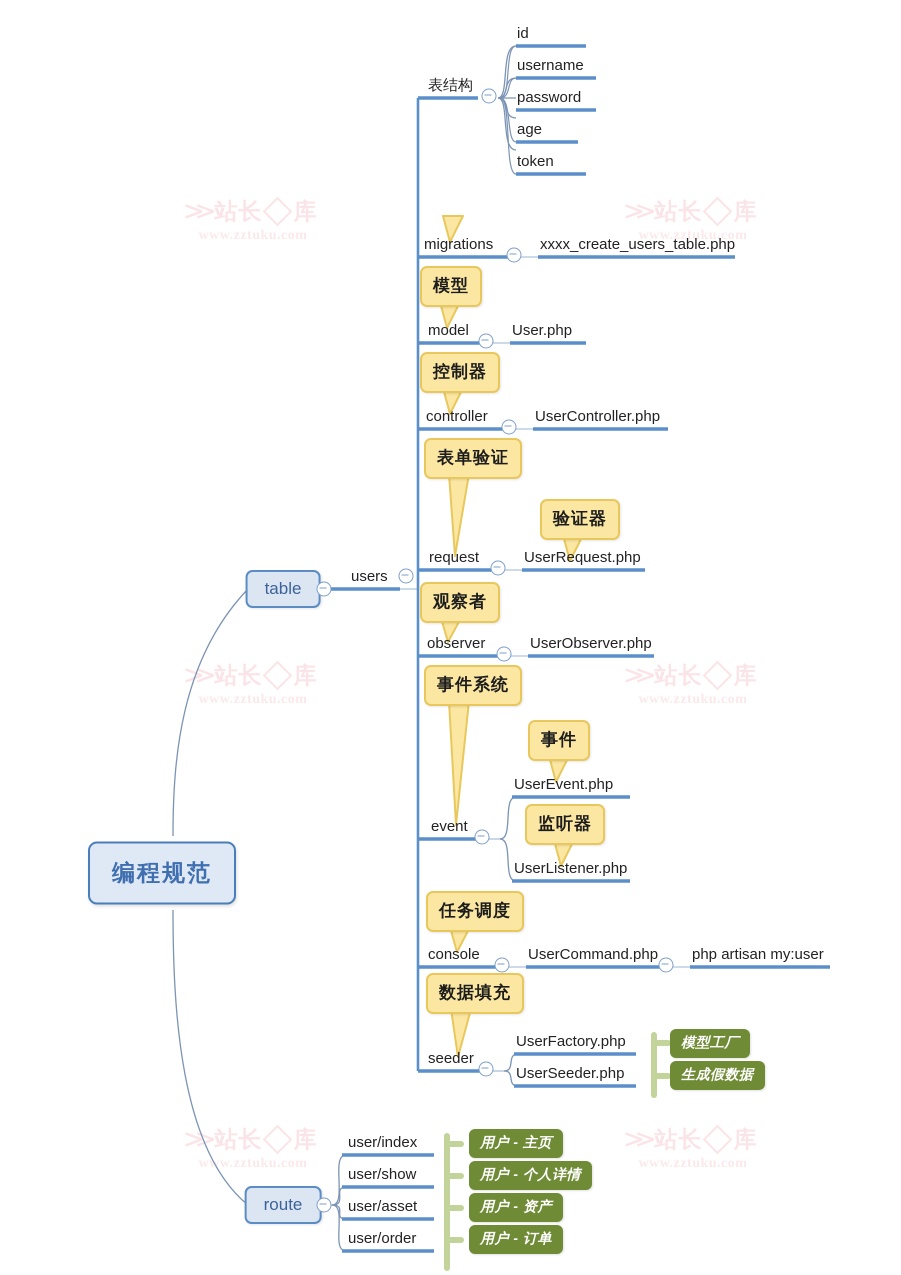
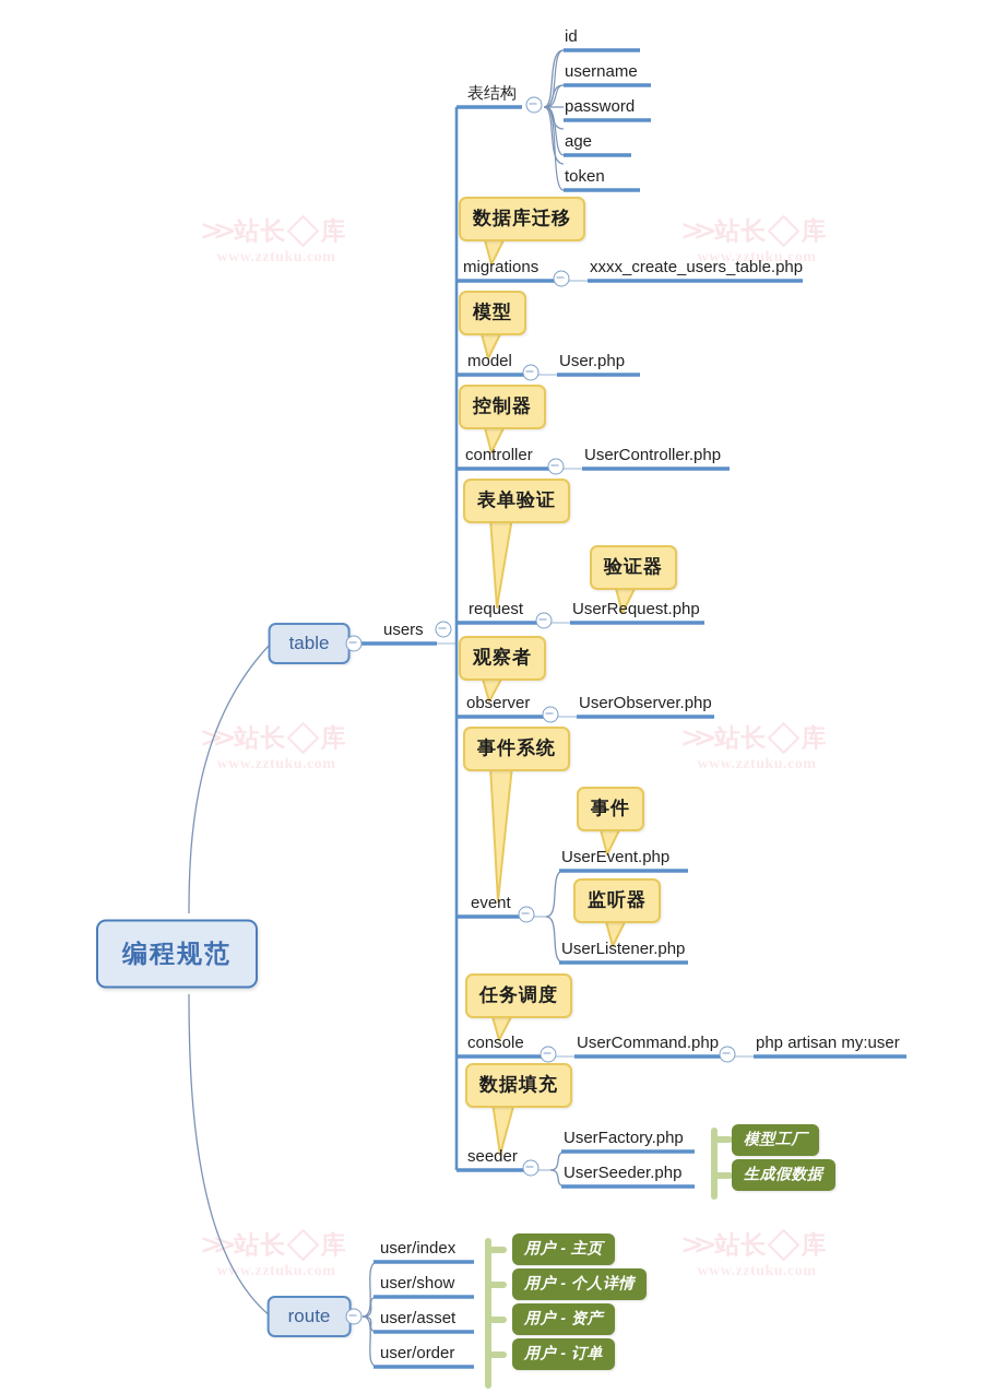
  ≫
  站长
  库
  ≫
  站长
  库
  www.zztuku.com
  ≫
  站长
  库
  ≫
  站长
  库
  ≫
  站长
  库
  ww.zztuku.com
  ≫
  站长
  库
  编程规范
  table
  route
  users
  表结构
  id
  username
  password
  age
  token
+ 数据库迁移
  migrations
  xxxx_create_users_table.php
  模型
  model
  User.php
  控制器
  controller
  UserController.php
  表单验证
  验证器
  request
  UserRequest.php
  观察者
  observer
  UserObserver.php
  事件系统
  事件
  监听器
  event
  UserEvent.php
  UserListener.php
  任务调度
  console
  UserCommand.php
  php artisan my:user
  数据填充
  seeder
  UserFactory.php
  UserSeeder.php
  模型工厂
  生成假数据
  user/index
  user/show
  user/asset
  user/order
  用户 - 主页
  用户 - 个人详情
  用户 - 资产
  用户 - 订单
